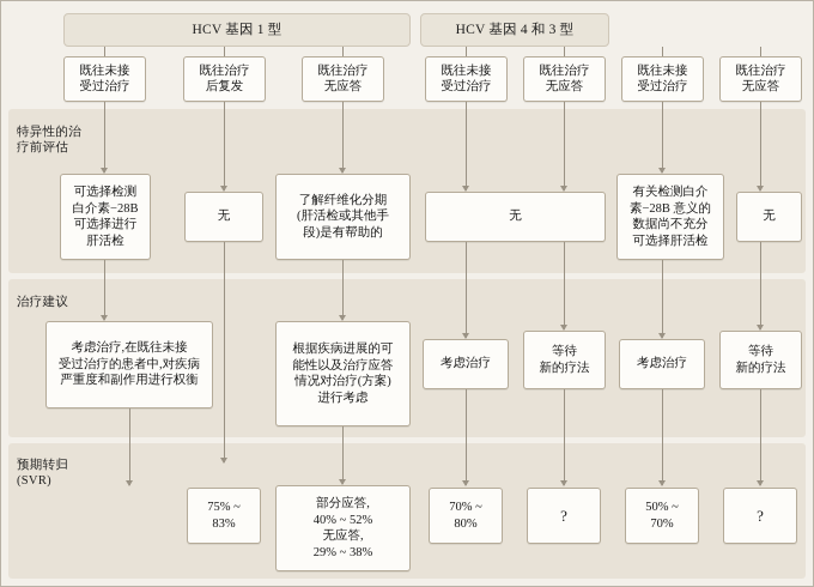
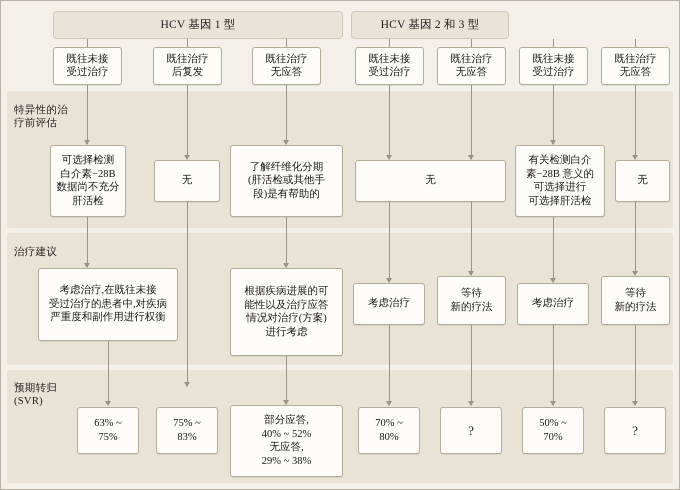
  特异性的治
  疗前评估
  治疗建议
  预期转归
  (SVR)
  HCV 基因 1 型
- HCV 基因 4 和 3 型
+ HCV 基因 2 和 3 型
  既往未接
  受过治疗
  既往治疗
  后复发
  既往治疗
  无应答
  既往未接
  受过治疗
  既往治疗
  无应答
  既往未接
  受过治疗
  既往治疗
  无应答
  可选择检测
  白介素−28B
- 可选择进行
+ 数据尚不充分
  肝活检
  无
  了解纤维化分期
  (肝活检或其他手
  段)是有帮助的
  无
  有关检测白介
  素−28B 意义的
- 数据尚不充分
+ 可选择进行
  可选择肝活检
  无
  考虑治疗,在既往未接
  受过治疗的患者中,对疾病
  严重度和副作用进行权衡
  根据疾病进展的可
  能性以及治疗应答
  情况对治疗(方案)
  进行考虑
  考虑治疗
  等待
  新的疗法
  考虑治疗
  等待
  新的疗法
+ 63% ~
+ 75%
  75% ~
  83%
  部分应答,
  40% ~ 52%
  无应答,
  29% ~ 38%
  70% ~
  80%
  ?
  50% ~
  70%
  ?
